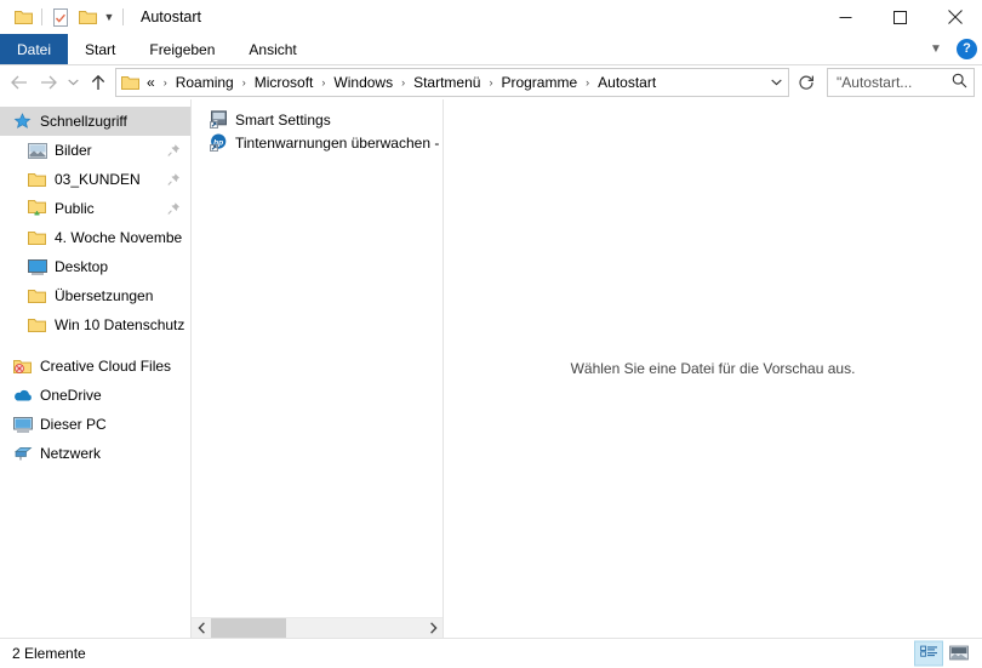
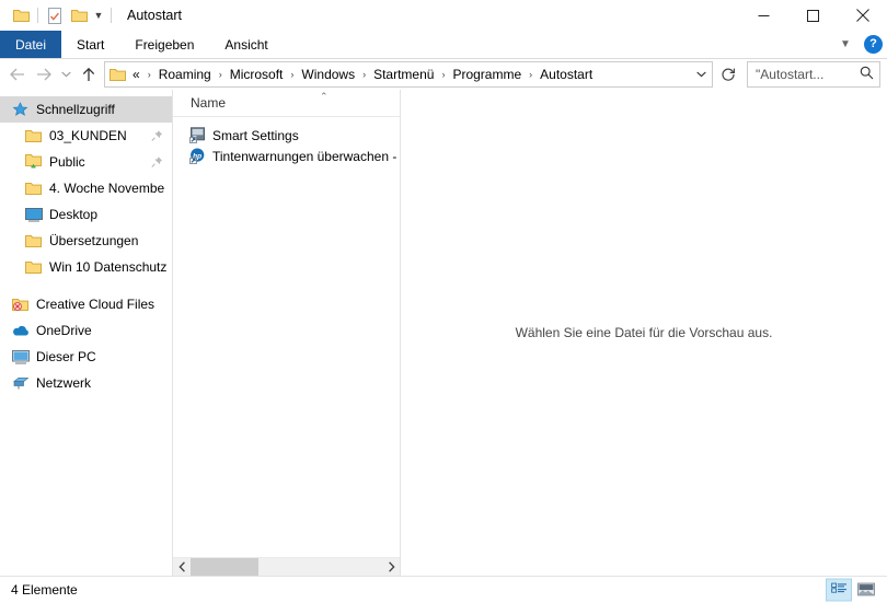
  ▼
  Autostart
  Datei
  Start
  Freigeben
  Ansicht
  ▼
  ?
  «
  ›
  Roaming
  ›
  Microsoft
  ›
  Windows
  ›
  Startmenü
  ›
  Programme
  ›
  Autostart
  "Autostart...
  Schnellzugriff
- Bilder
  03_KUNDEN
  Public
  4. Woche Novembe
  Desktop
  Übersetzungen
  Win 10 Datenschutz
  Creative Cloud Files
  OneDrive
  Dieser PC
  Netzwerk
+ ⌃
+ Name
  Smart Settings
  Tintenwarnungen überwachen -
  Wählen Sie eine Datei für die Vorschau aus.
- 2 Elemente
+ 4 Elemente
